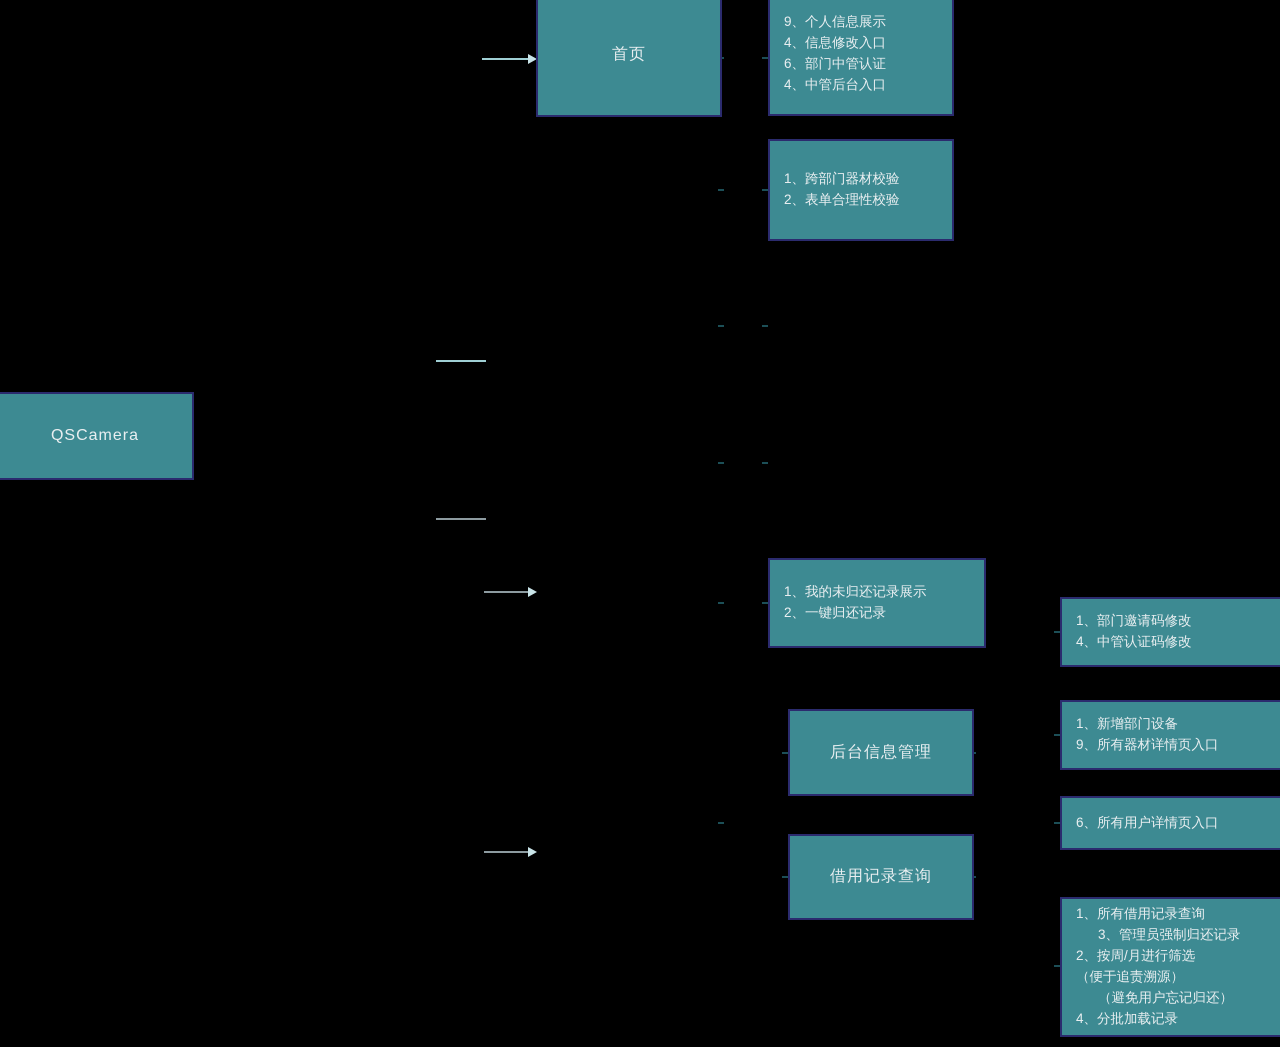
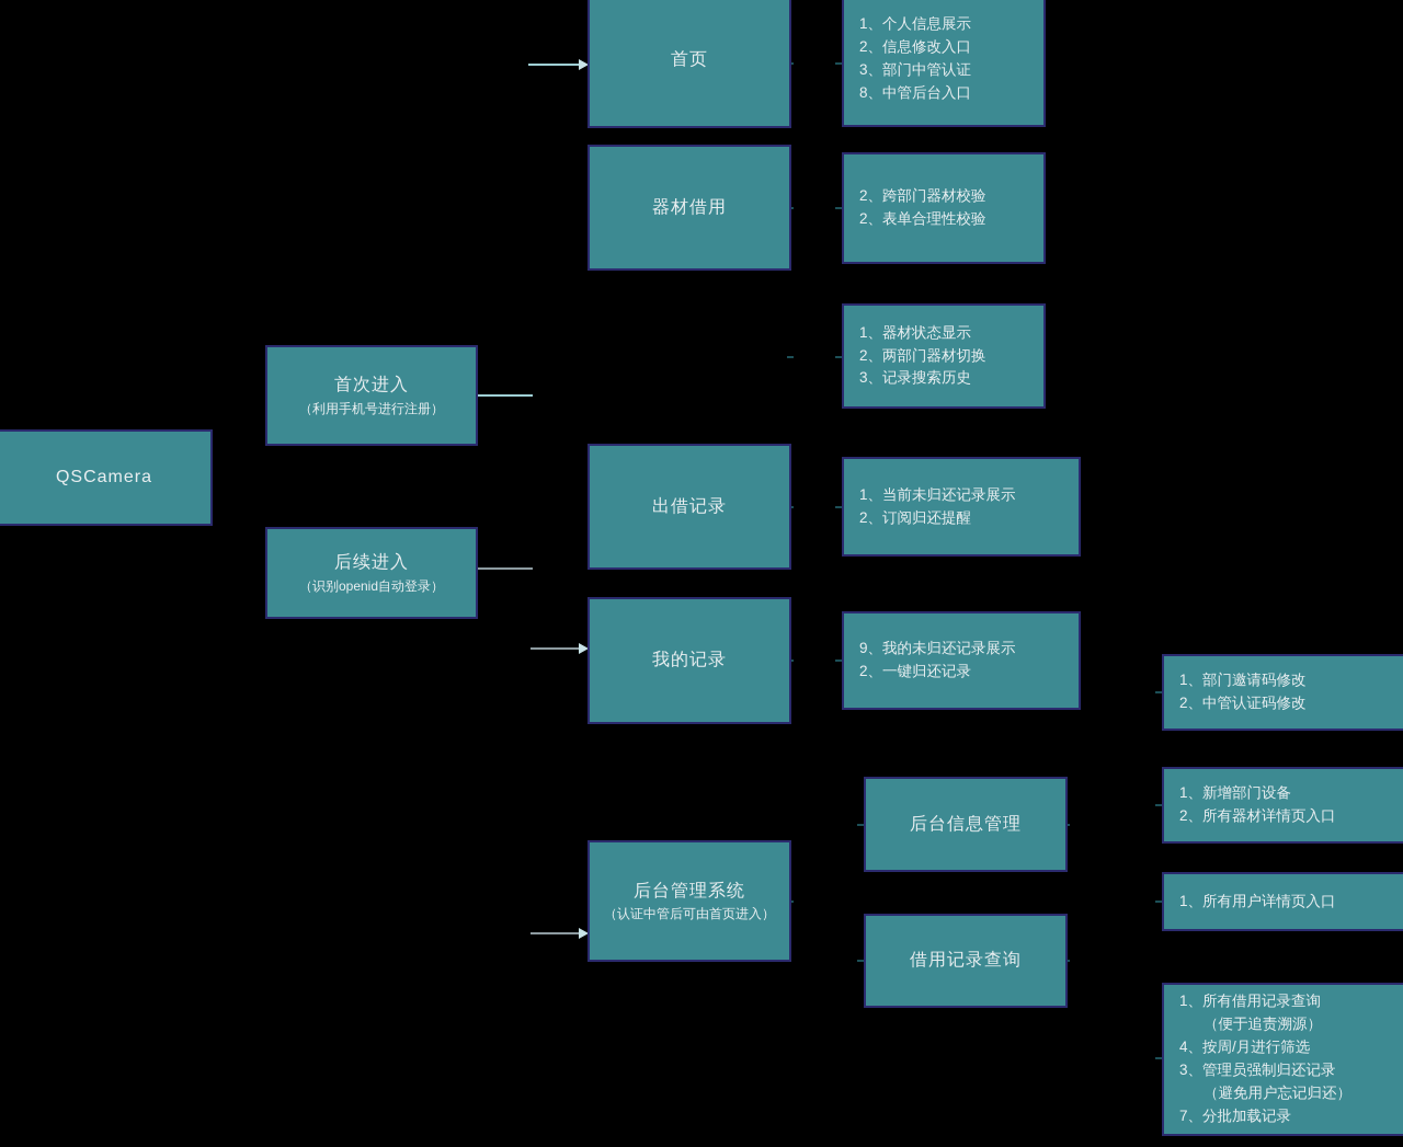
  QSCamera
+ 首次进入
+ （利用手机号进行注册）
+ 后续进入
+ （识别openid自动登录）
  首页
+ 器材借用
+ 出借记录
+ 我的记录
+ 后台管理系统
+ （认证中管后可由首页进入）
  后台信息管理
  借用记录查询
- 9、个人信息展示
+ 1、个人信息展示
- 4、信息修改入口
+ 2、信息修改入口
- 6、部门中管认证
+ 3、部门中管认证
- 4、中管后台入口
+ 8、中管后台入口
- 1、跨部门器材校验
+ 2、跨部门器材校验
  2、表单合理性校验
+ 1、器材状态显示
+ 2、两部门器材切换
+ 3、记录搜索历史
+ 1、当前未归还记录展示
+ 2、订阅归还提醒
- 1、我的未归还记录展示
+ 9、我的未归还记录展示
  2、一键归还记录
  1、部门邀请码修改
- 4、中管认证码修改
+ 2、中管认证码修改
  1、新增部门设备
- 9、所有器材详情页入口
+ 2、所有器材详情页入口
- 6、所有用户详情页入口
+ 1、所有用户详情页入口
  1、所有借用记录查询
- 3、管理员强制归还记录
+ （便于追责溯源）
- 2、按周/月进行筛选
+ 4、按周/月进行筛选
- （便于追责溯源）
+ 3、管理员强制归还记录
  （避免用户忘记归还）
- 4、分批加载记录
+ 7、分批加载记录
